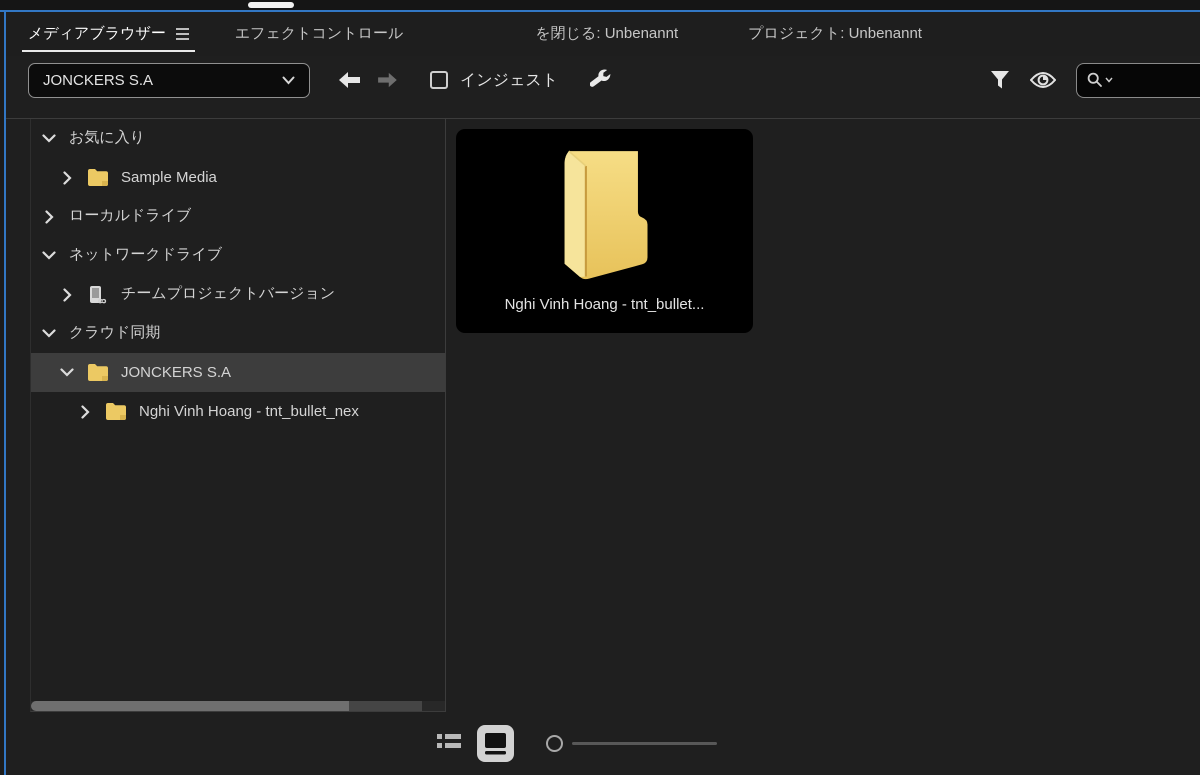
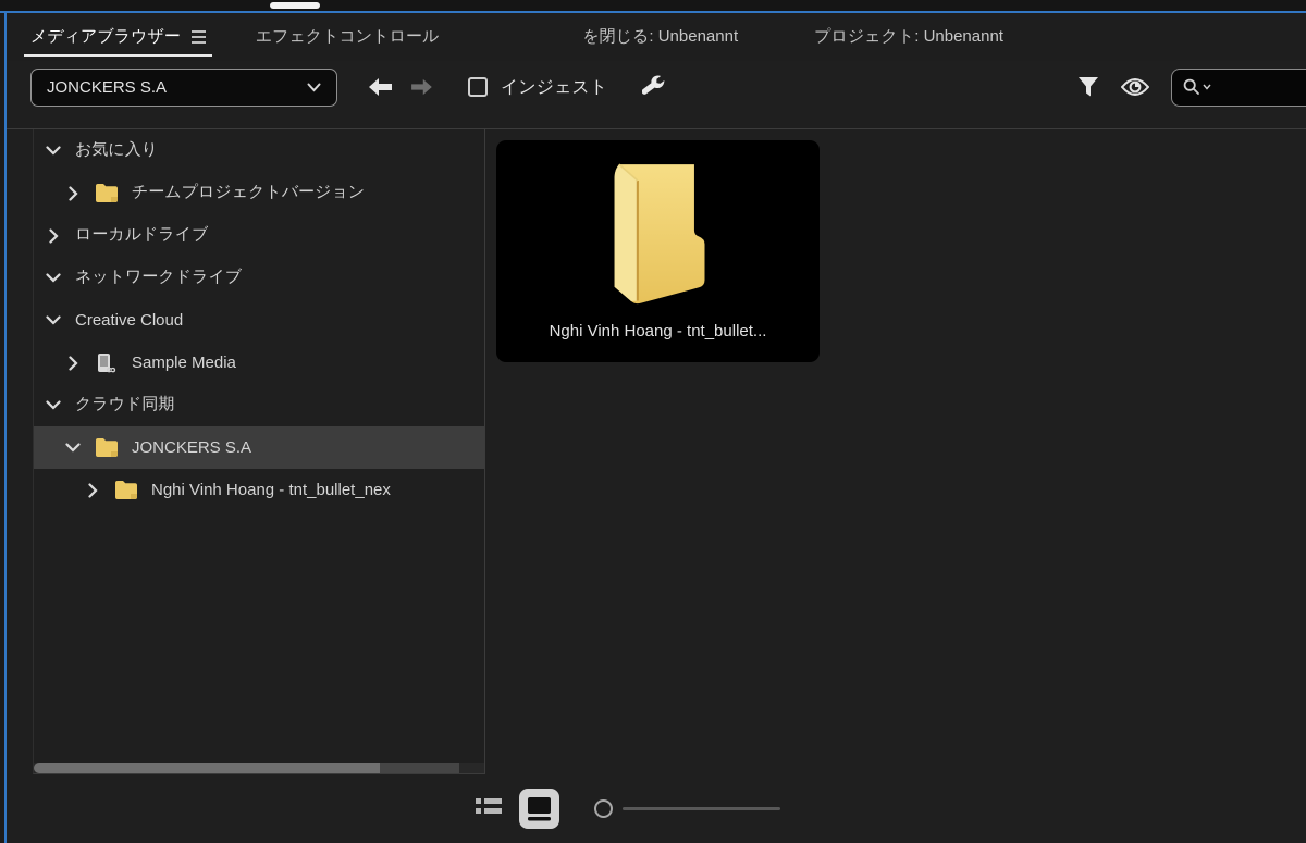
  メディアブラウザー
  エフェクトコントロール
  を閉じる: Unbenannt
  プロジェクト: Unbenannt
  JONCKERS S.A
  インジェスト
  お気に入り
- Sample Media
+ チームプロジェクトバージョン
  ローカルドライブ
  ネットワークドライブ
+ Creative Cloud
- チームプロジェクトバージョン
+ Sample Media
  クラウド同期
  JONCKERS S.A
  Nghi Vinh Hoang - tnt_bullet_nex
  Nghi Vinh Hoang - tnt_bullet...
